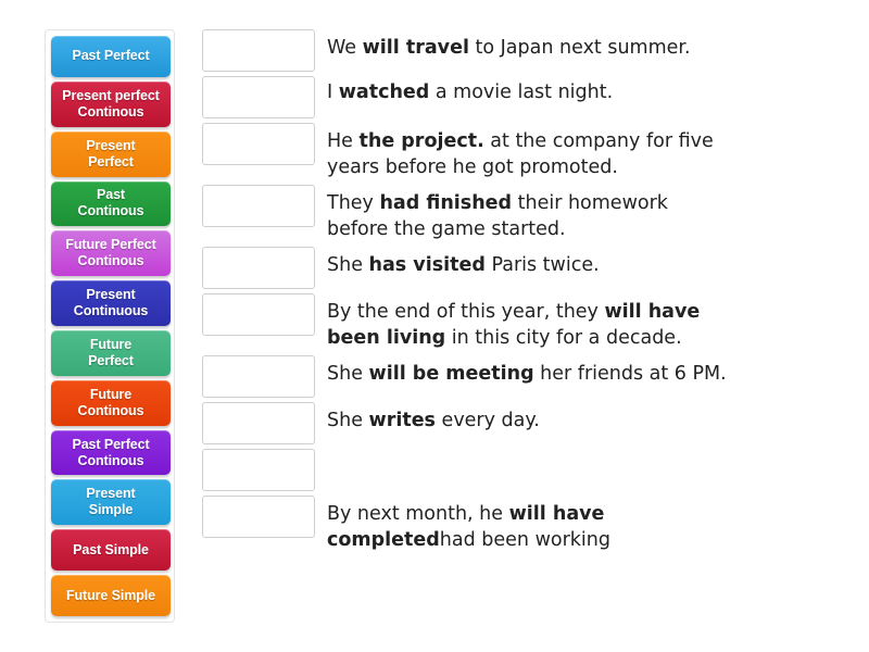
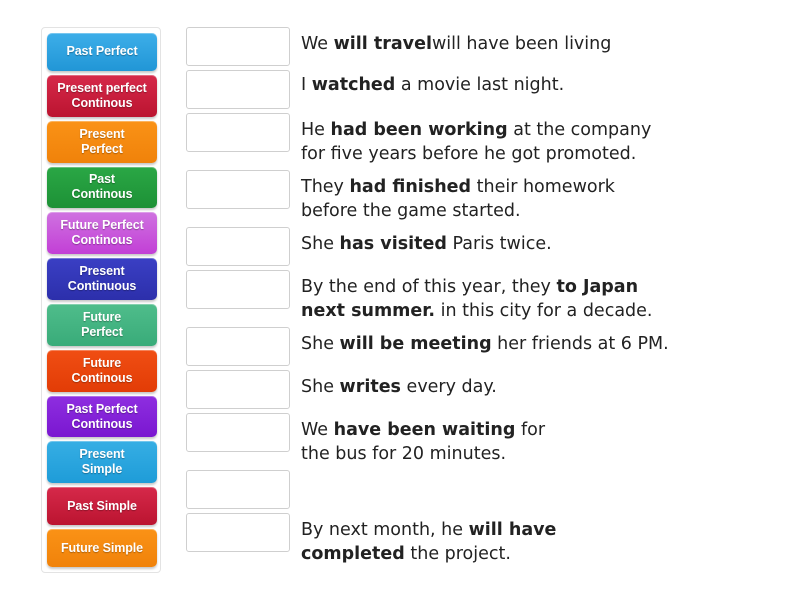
  Past Perfect
  Present perfect
  Continous
  Present
  Perfect
  Past
  Continous
  Future Perfect
  Continous
  Present
  Continuous
  Future
  Perfect
  Future
  Continous
  Past Perfect
  Continous
  Present
  Simple
  Past Simple
  Future Simple
- We will travel to Japan next summer.
+ We will travelwill have been living
  I watched a movie last night.
- He the project. at the company for five years before he got promoted.
+ He had been working at the company for five years before he got promoted.
  They had finished their homework before the game started.
  She has visited Paris twice.
- By the end of this year, they will have been living in this city for a decade.
+ By the end of this year, they to Japan next summer. in this city for a decade.
  She will be meeting her friends at 6 PM.
  She writes every day.
+ We have been waiting for the bus for 20 minutes.
- By next month, he will have completedhad been working
+ By next month, he will have completed the project.
